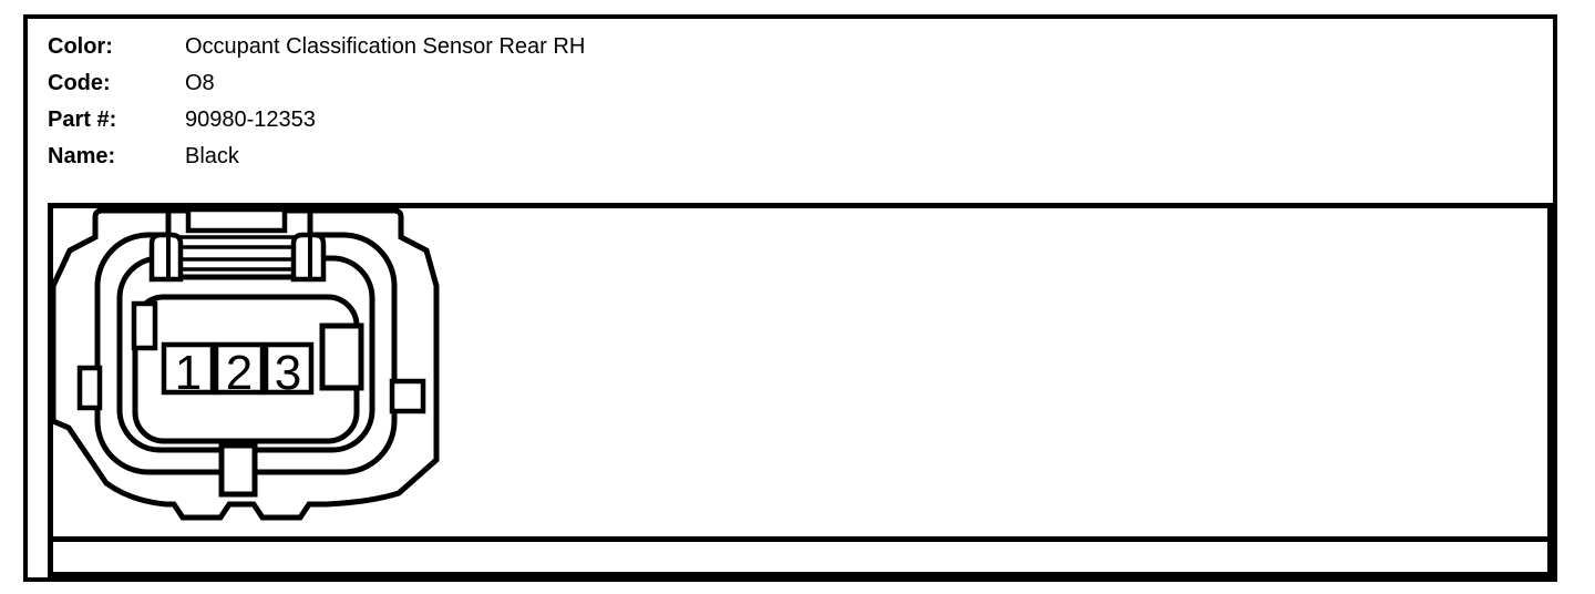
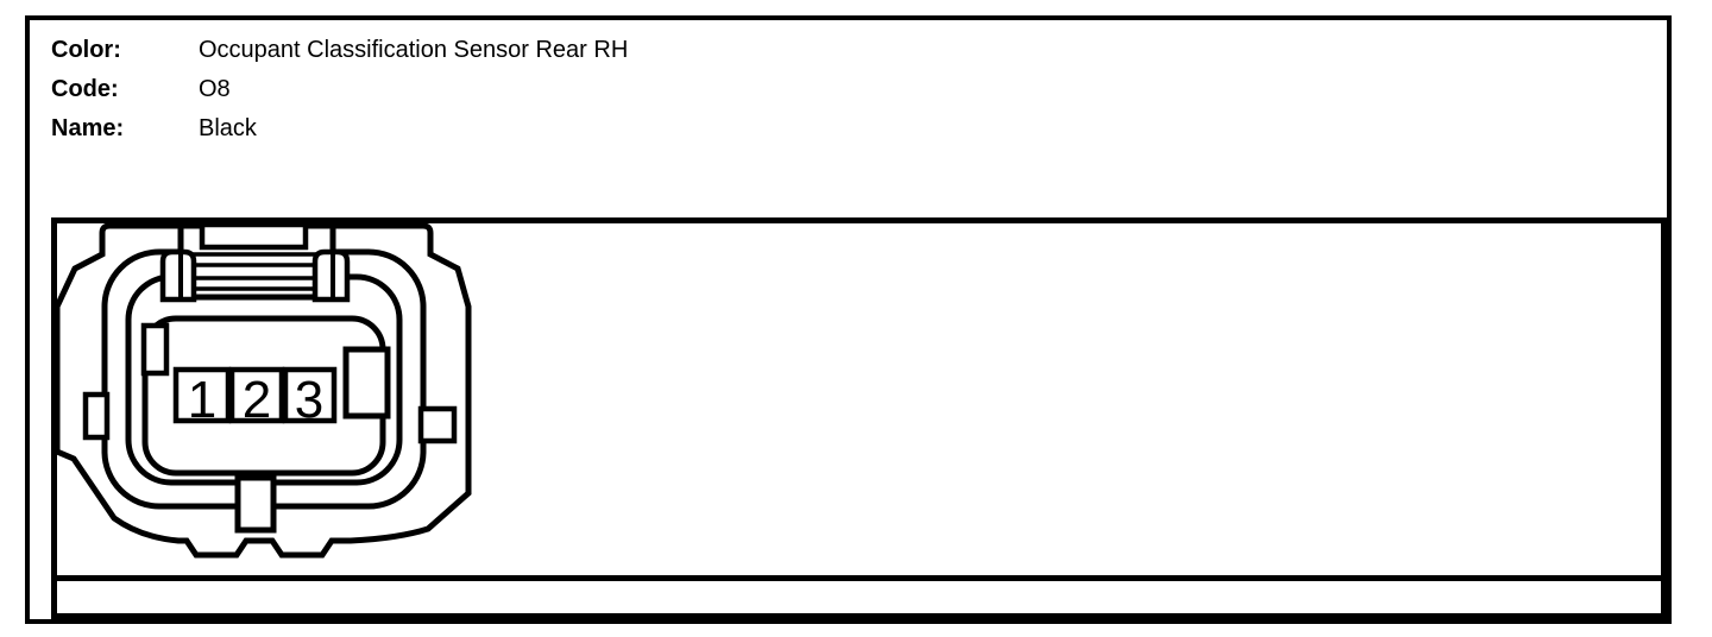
  Color:
  Occupant Classification Sensor Rear RH
  Code:
  O8
- Part #:
- 90980-12353
  Name:
  Black
  1
  2
  3
